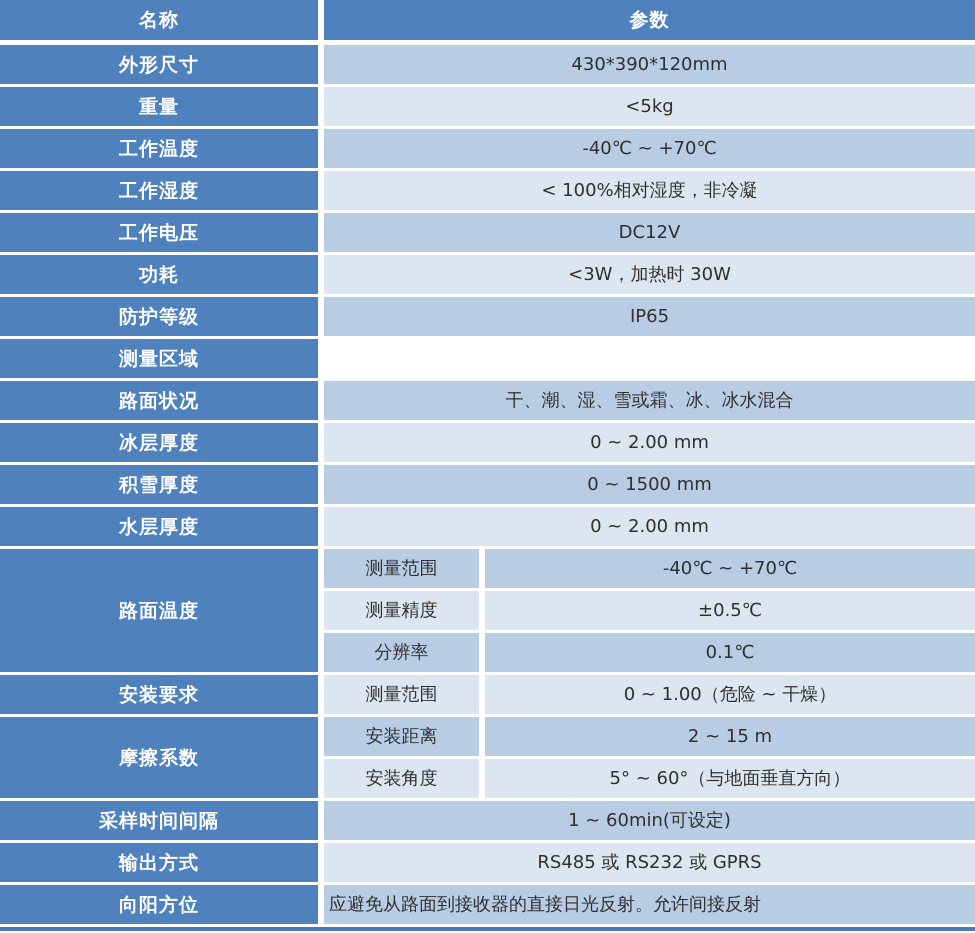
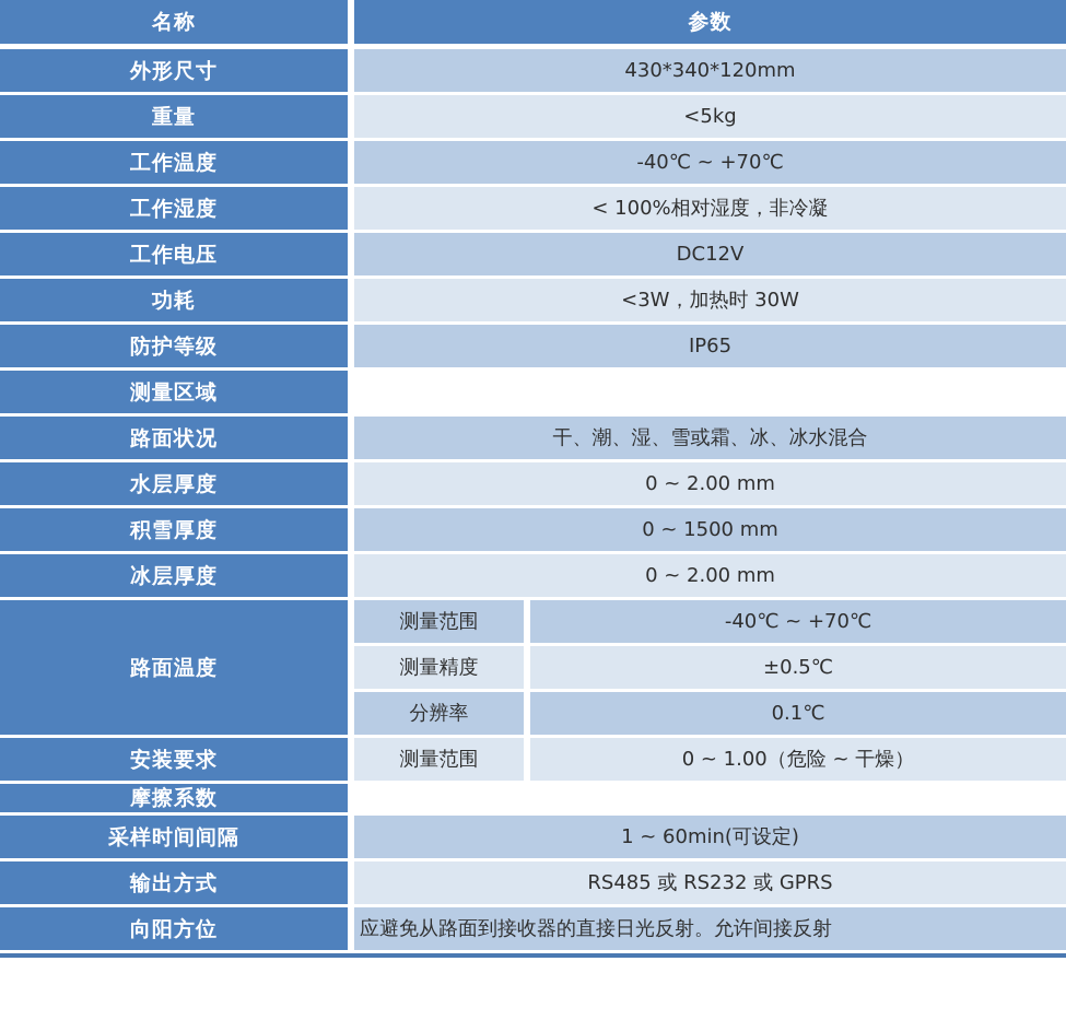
  名称
  参数
  外形尺寸
- 430*390*120mm
+ 430*340*120mm
  重量
  <5kg
  工作温度
  -40℃ ~ +70℃
  工作湿度
  < 100%相对湿度，非冷凝
  工作电压
  DC12V
  功耗
  <3W，加热时 30W
  防护等级
  IP65
  测量区域
  路面状况
  干、潮、湿、雪或霜、冰、冰水混合
- 冰层厚度
+ 水层厚度
  0 ~ 2.00 mm
  积雪厚度
  0 ~ 1500 mm
- 水层厚度
+ 冰层厚度
  0 ~ 2.00 mm
  路面温度
  测量范围
  -40℃ ~ +70℃
  测量精度
  ±0.5℃
  分辨率
  0.1℃
  安装要求
  测量范围
  0 ~ 1.00（危险 ~ 干燥）
  摩擦系数
- 安装距离
- 2 ~ 15 m
- 安装角度
- 5° ~ 60°（与地面垂直方向）
  采样时间间隔
  1 ~ 60min(可设定)
  输出方式
  RS485 或 RS232 或 GPRS
  向阳方位
  应避免从路面到接收器的直接日光反射。允许间接反射
